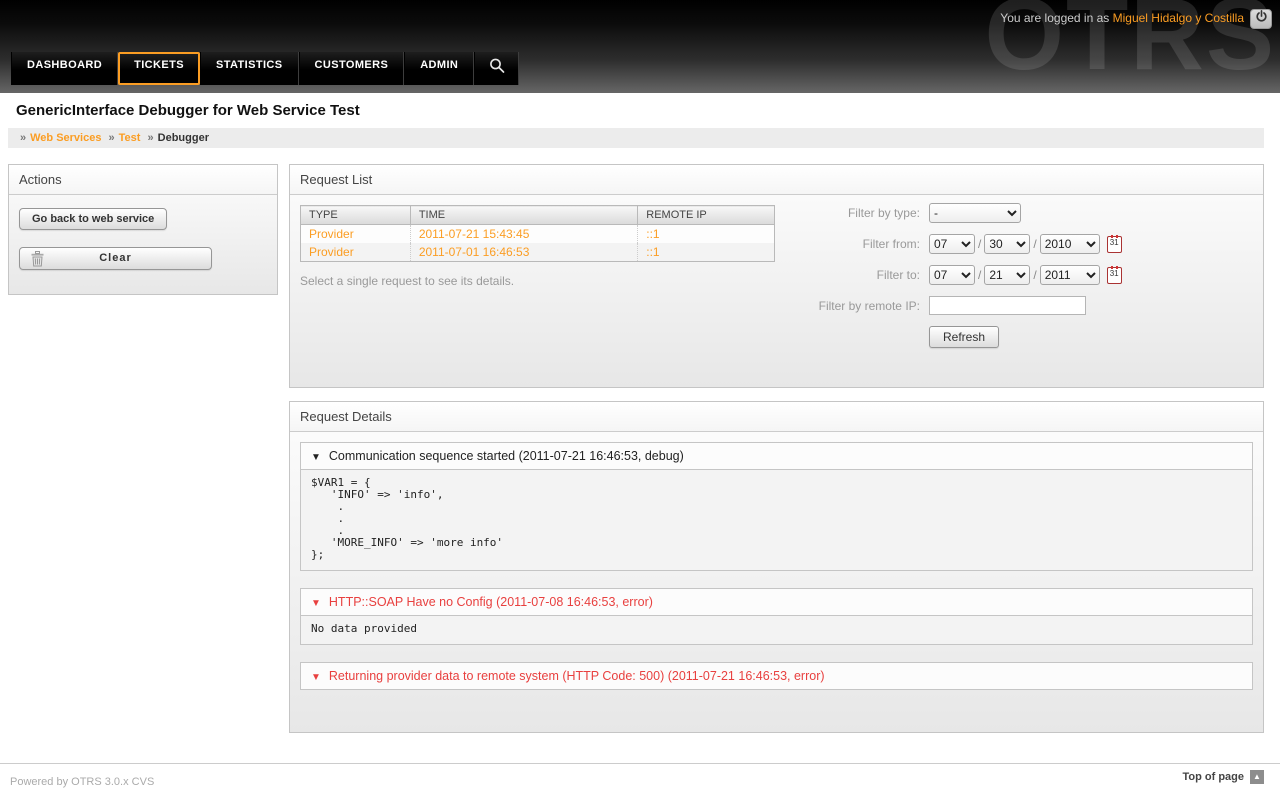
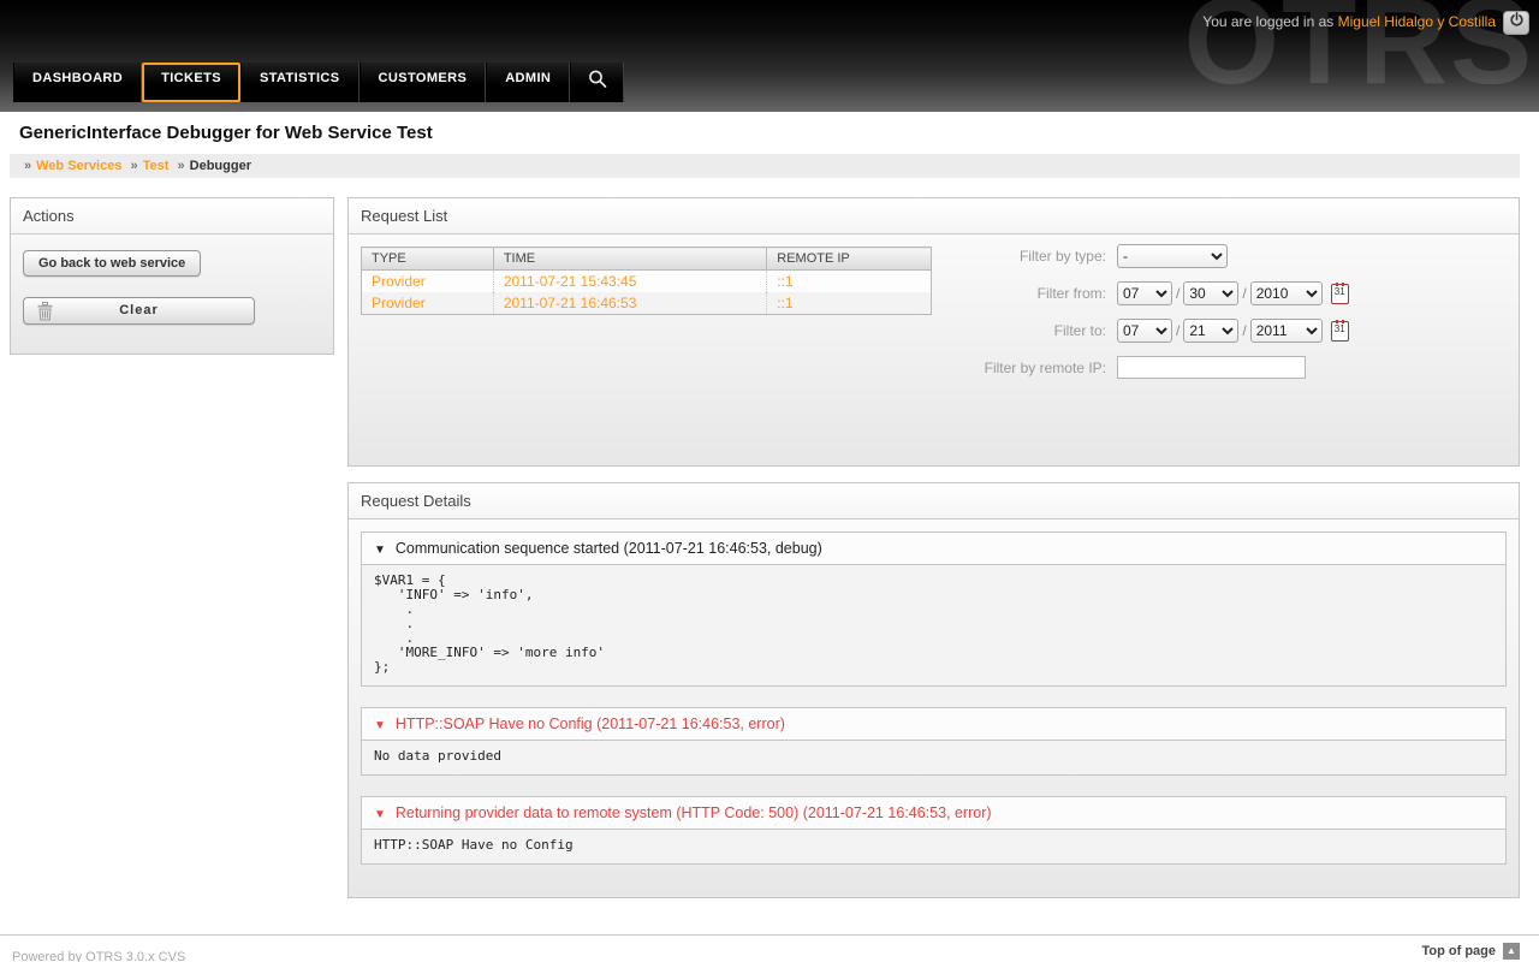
  OTRS
  You are logged in as Miguel Hidalgo y Costilla
  DASHBOARD
  TICKETS
  STATISTICS
  CUSTOMERS
  ADMIN
  GenericInterface Debugger for Web Service Test
  » Web Services » Test » Debugger
  Actions
  Go back to web service Clear
  Request List
  TYPE	TIME	REMOTE IP
  Provider	2011-07-21 15:43:45	::1
- Provider	2011-07-01 16:46:53	::1
+ Provider	2011-07-21 16:46:53	::1
- Select a single request to see its details.
  Filter by type:
  -
  Filter from:
  07
  /
  30
  /
  2010
  31
  Filter to:
  07
  /
  21
  /
  2011
  31
  Filter by remote IP:
- Refresh
  Request Details
  ▼ Communication sequence started (2011-07-21 16:46:53, debug)
  $VAR1 = {
  'INFO' => 'info',
  .
  .
  .
  'MORE_INFO' => 'more info'
  };
- ▼ HTTP::SOAP Have no Config (2011-07-08 16:46:53, error)
+ ▼ HTTP::SOAP Have no Config (2011-07-21 16:46:53, error)
  No data provided
  ▼ Returning provider data to remote system (HTTP Code: 500) (2011-07-21 16:46:53, error)
+ HTTP::SOAP Have no Config
  Powered by OTRS 3.0.x CVS
  Top of page
  ▲
